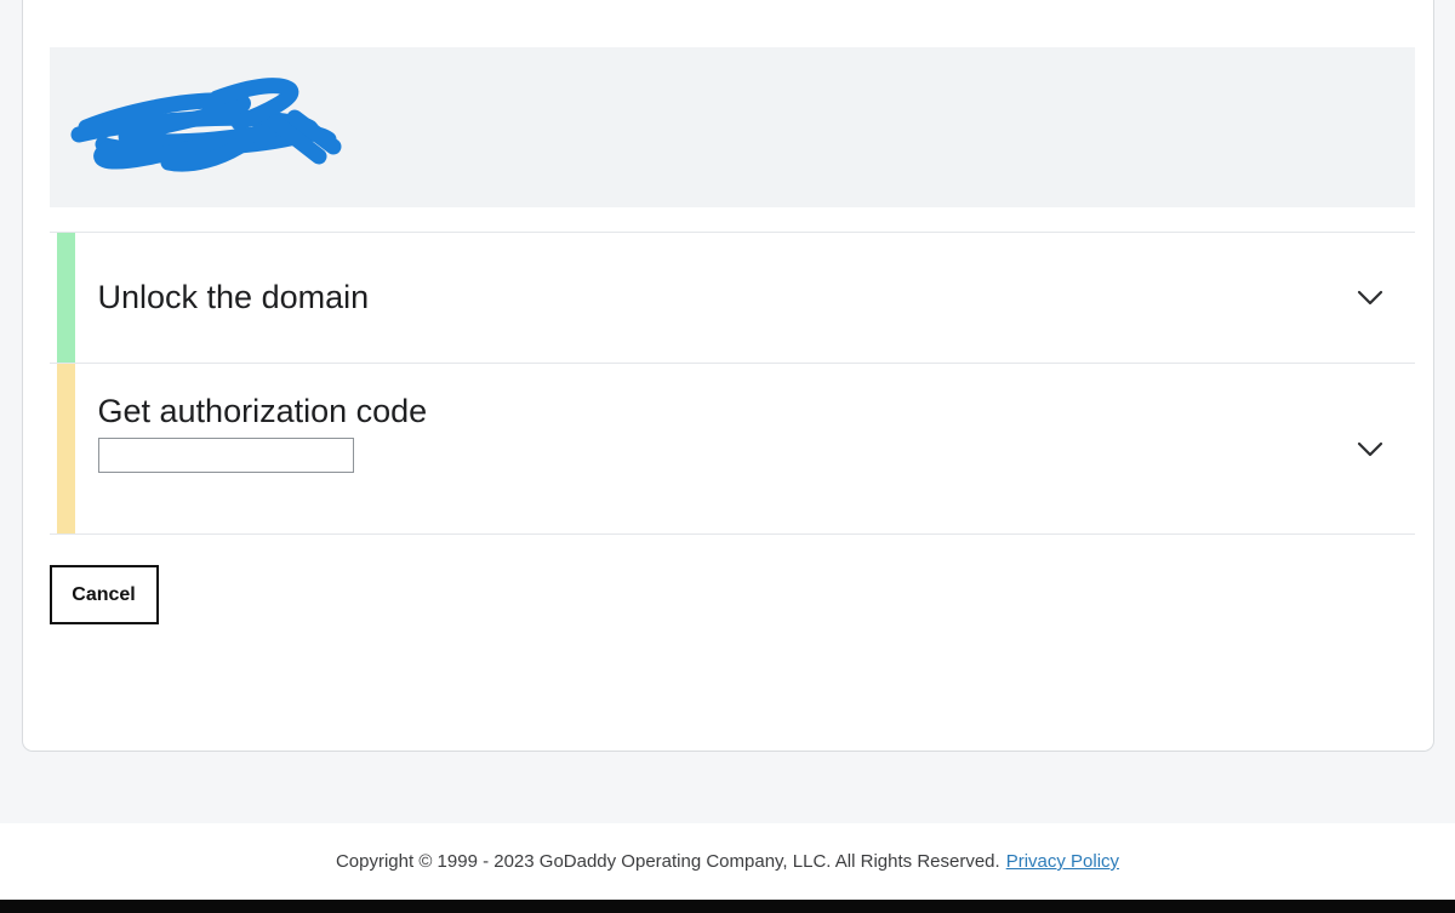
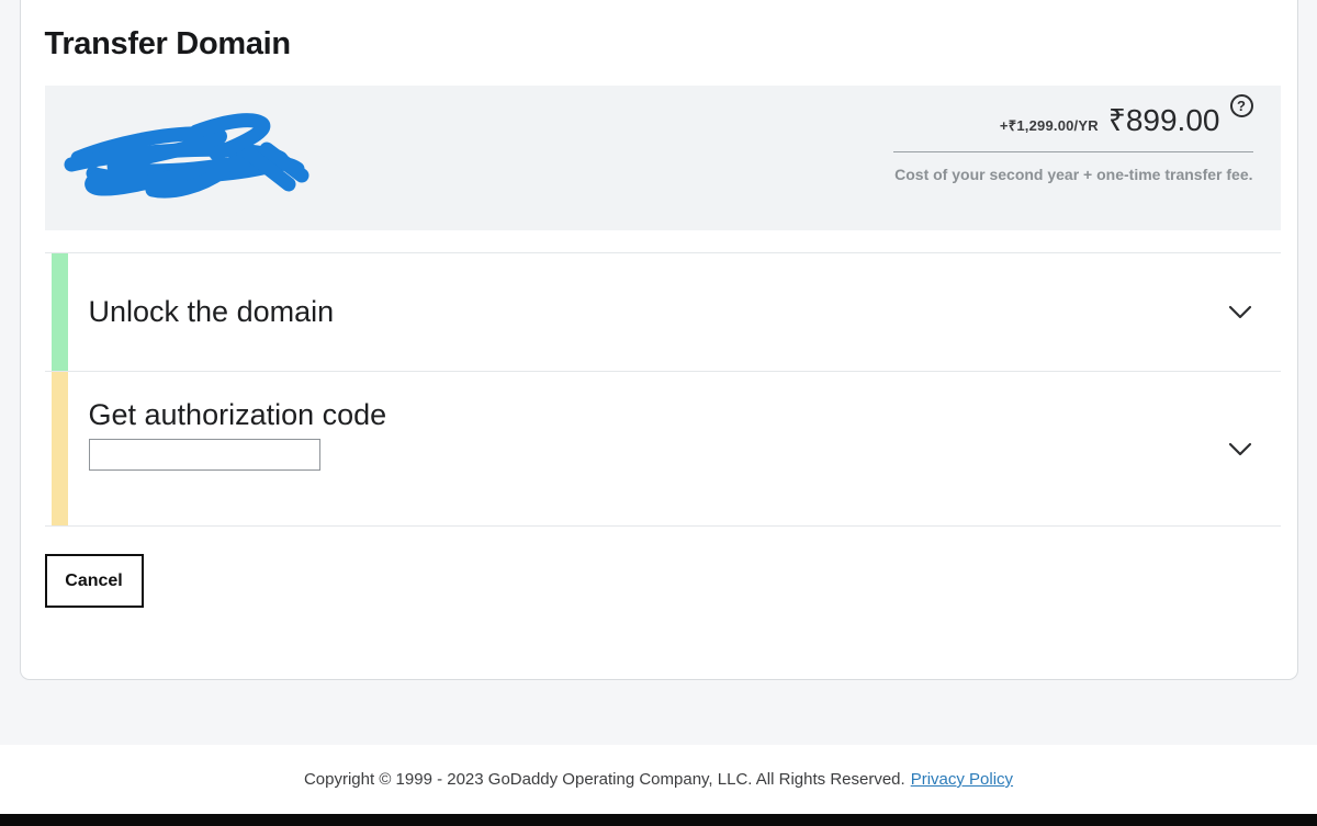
+ Transfer Domain
+ +₹1,299.00/YR
+ ₹899.00
+ ?
+ Cost of your second year + one-time transfer fee.
  Unlock the domain
  Get authorization code
  Cancel
  Copyright © 1999 - 2023 GoDaddy Operating Company, LLC. All Rights Reserved.
  Privacy Policy
